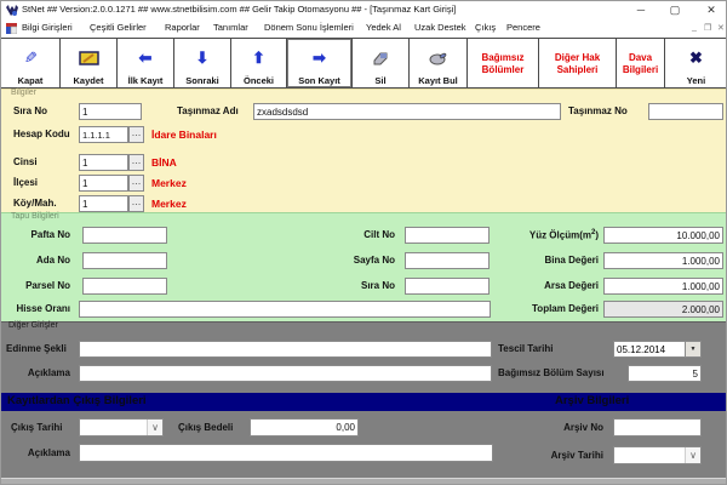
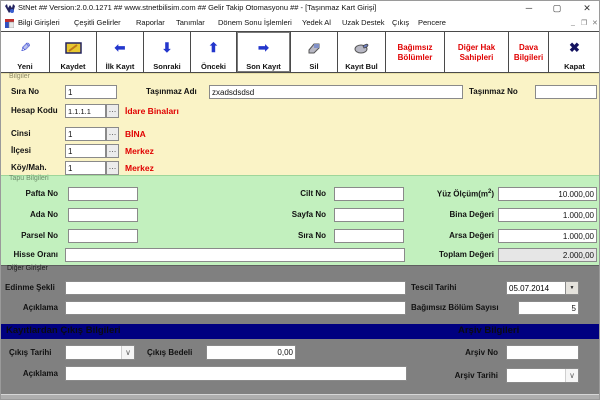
  StNet ## Version:2.0.0.1271 ## www.stnetbilisim.com ## Gelir Takip Otomasyonu ## - [Taşınmaz Kart Girişi]
  ─
  ▢
  ✕
  Bilgi Girişleri
  Çeşitli Gelirler
  Raporlar
  Tanımlar
  Dönem Sonu İşlemleri
  Yedek Al
  Uzak Destek
  Çıkış
  Pencere
- Kapat
+ Yeni
  Kaydet
  ⬅
  İlk Kayıt
  ⬇
  Sonraki
  ⬆
  Önceki
  ➡
  Son Kayıt
  Sil
  Kayıt Bul
  Bağımsız Bölümler
  Diğer Hak Sahipleri
  Dava Bilgileri
  ✖
- Yeni
+ Kapat
  Sıra No
  1
  Taşınmaz Adı
  zxadsdsdsd
  Taşınmaz No
  Hesap Kodu
  1.1.1.1
  …
  İdare Binaları
  Cinsi
  1
  …
  BİNA
  İlçesi
  1
  …
  Merkez
  Köy/Mah.
  1
  …
  Merkez
  Pafta No
  Cilt No
  Yüz Ölçüm(m )
  10.000,00
  Ada No
  Sayfa No
  Bina Değeri
  1.000,00
  Parsel No
  Sıra No
  Arsa Değeri
  1.000,00
  Hisse Oranı
  Toplam Değeri
  2.000,00
  Edinme Şekli
  Tescil Tarihi
- 05.12.2014
+ 05.07.2014
  Açıklama
  Bağımsız Bölüm Sayısı
  5
  Kayıtlardan Çıkış Bilgileri
  Arşiv Bilgileri
  Çıkış Tarihi
  ∨
  Çıkış Bedeli
  0,00
  Arşiv No
  Açıklama
  Arşiv Tarihi
  ∨
